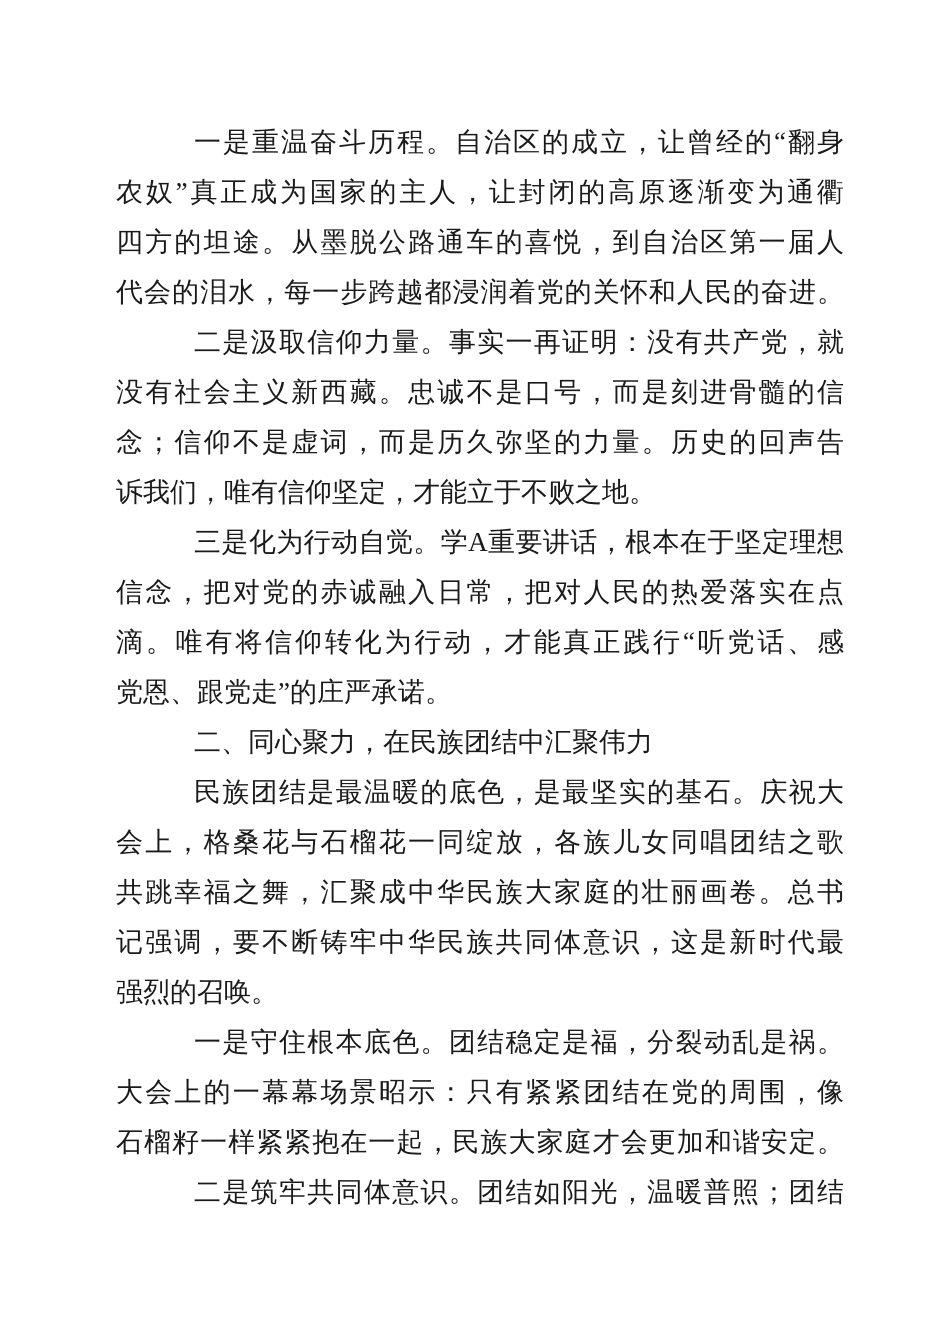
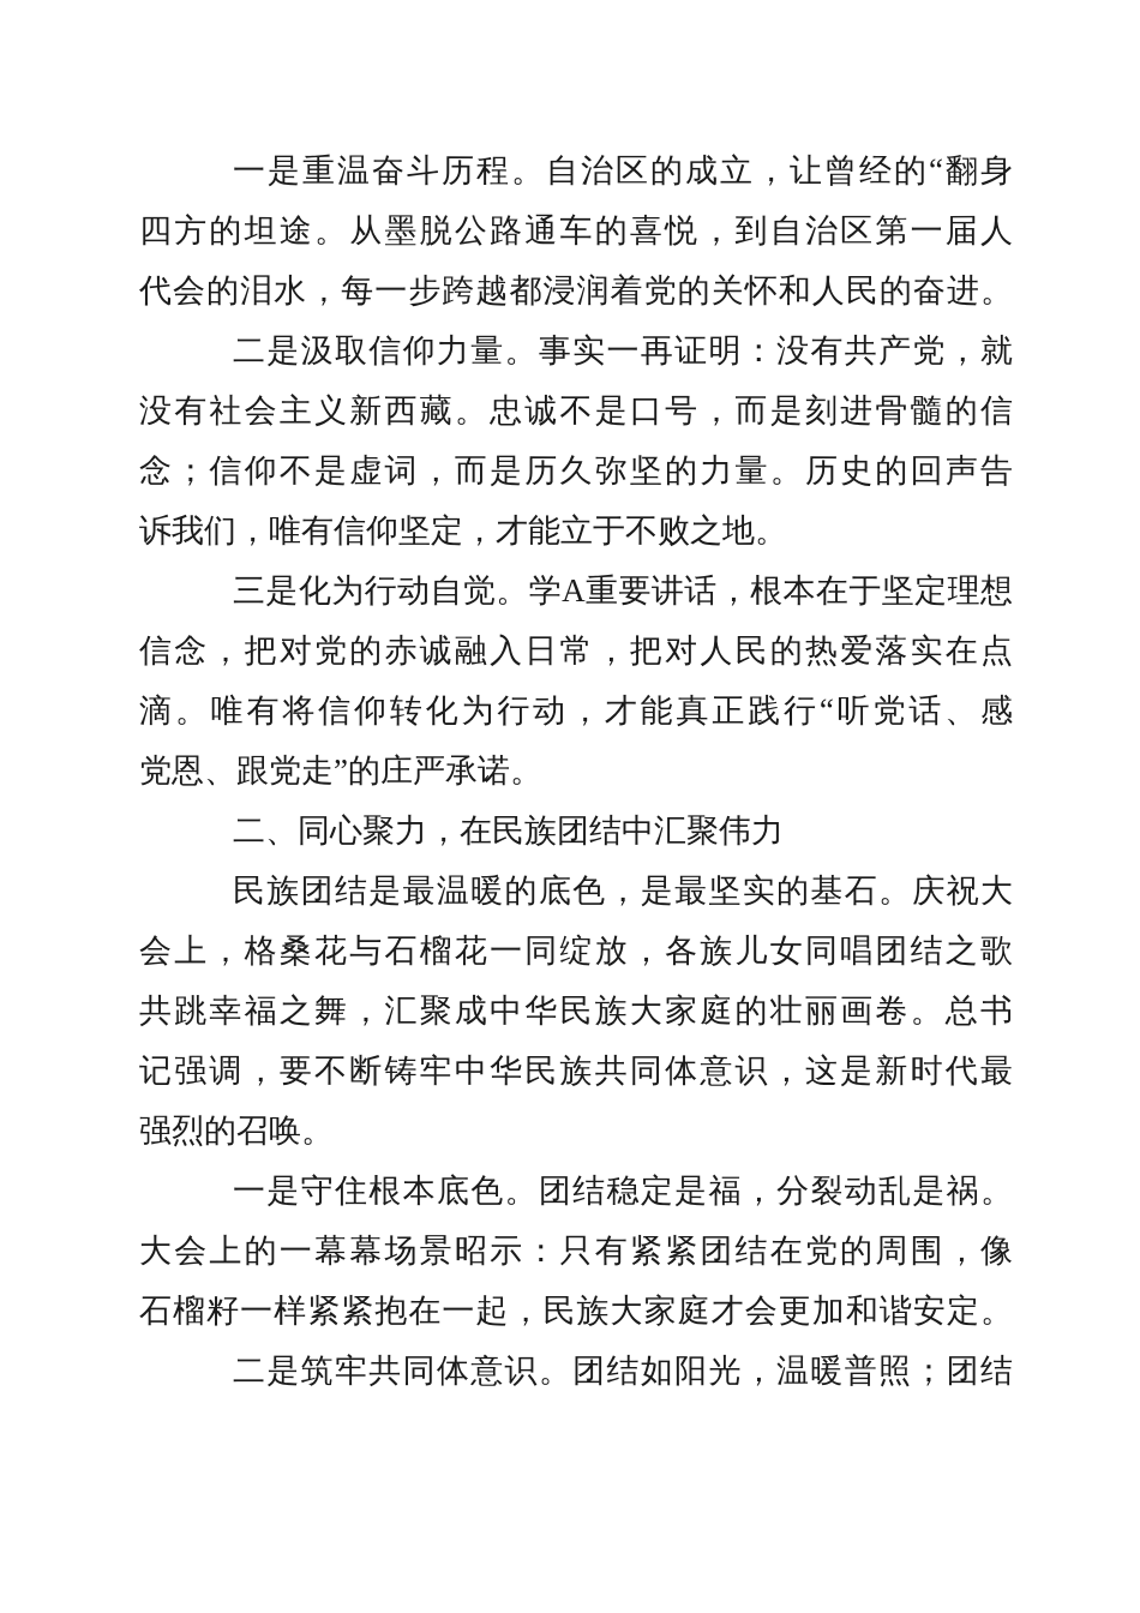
  一是重温奋斗历程。自治区的成立，让曾经的“翻身
- 农奴”真正成为国家的主人，让封闭的高原逐渐变为通衢
  四方的坦途。从墨脱公路通车的喜悦，到自治区第一届人
  代会的泪水，每一步跨越都浸润着党的关怀和人民的奋进。
  二是汲取信仰力量。事实一再证明：没有共产党，就
  没有社会主义新西藏。忠诚不是口号，而是刻进骨髓的信
  念；信仰不是虚词，而是历久弥坚的力量。历史的回声告
  诉我们，唯有信仰坚定，才能立于不败之地。
  三是化为行动自觉。学A重要讲话，根本在于坚定理想
  信念，把对党的赤诚融入日常，把对人民的热爱落实在点
  滴。唯有将信仰转化为行动，才能真正践行“听党话、感
  党恩、跟党走”的庄严承诺。
  二、同心聚力，在民族团结中汇聚伟力
  民族团结是最温暖的底色，是最坚实的基石。庆祝大
  会上，格桑花与石榴花一同绽放，各族儿女同唱团结之歌
  共跳幸福之舞，汇聚成中华民族大家庭的壮丽画卷。总书
  记强调，要不断铸牢中华民族共同体意识，这是新时代最
  强烈的召唤。
  一是守住根本底色。团结稳定是福，分裂动乱是祸。
  大会上的一幕幕场景昭示：只有紧紧团结在党的周围，像
  石榴籽一样紧紧抱在一起，民族大家庭才会更加和谐安定。
  二是筑牢共同体意识。团结如阳光，温暖普照；团结
